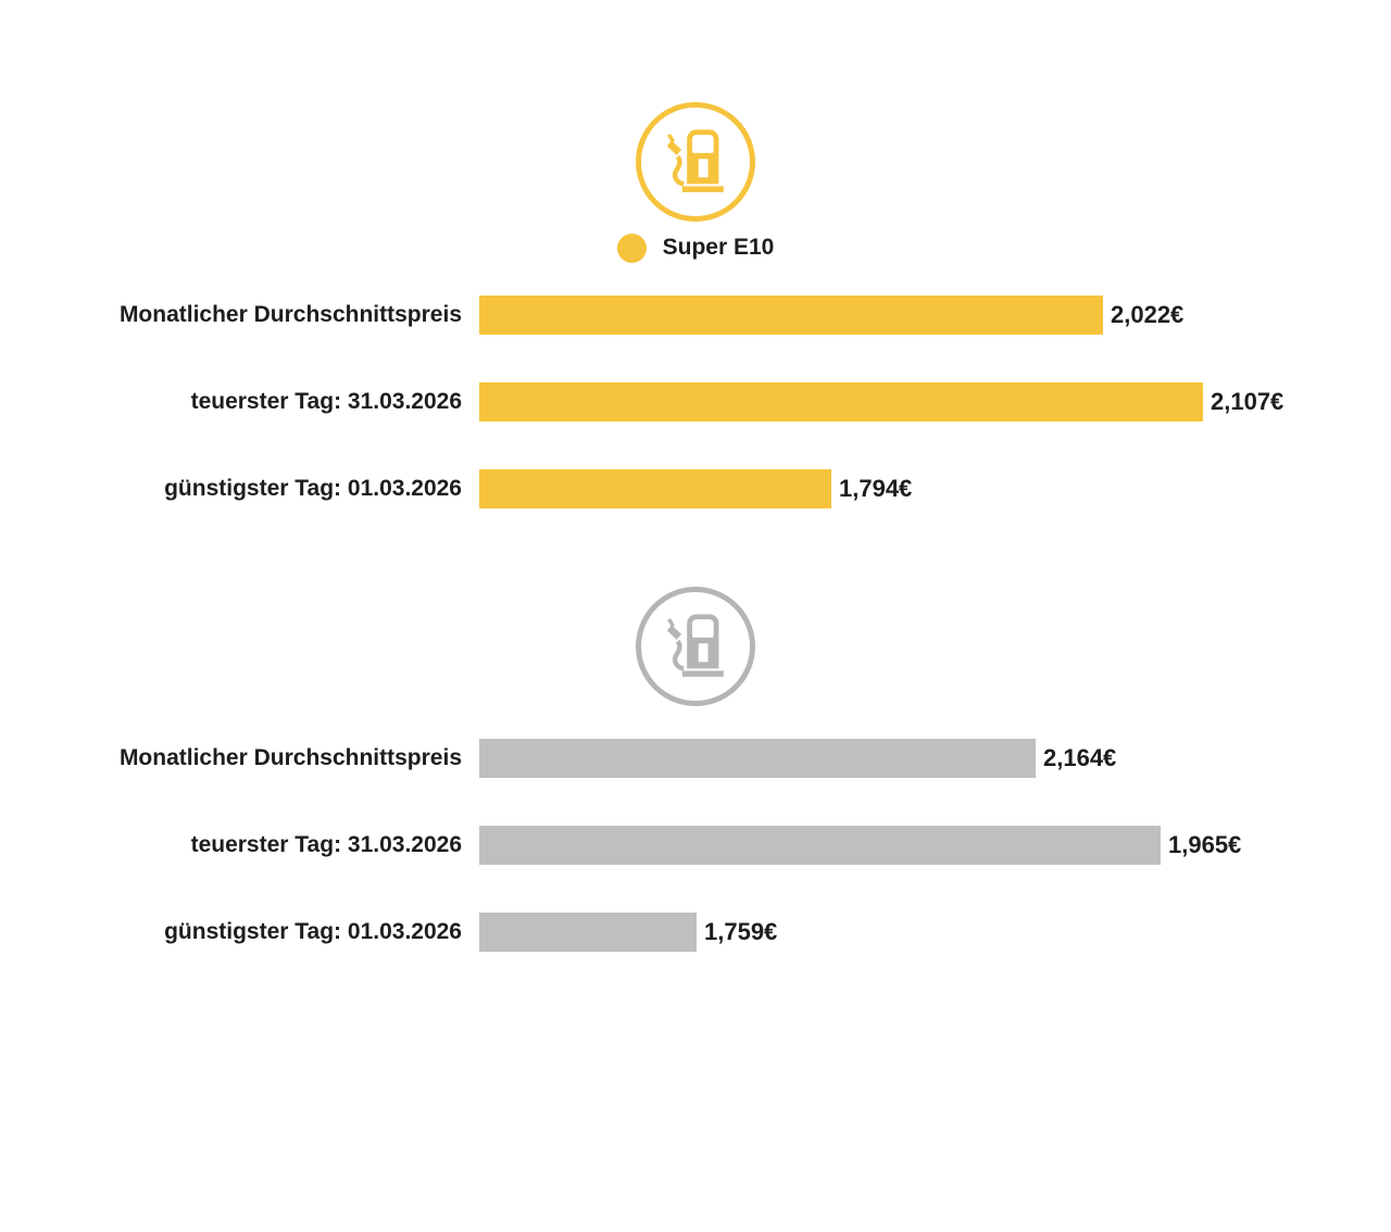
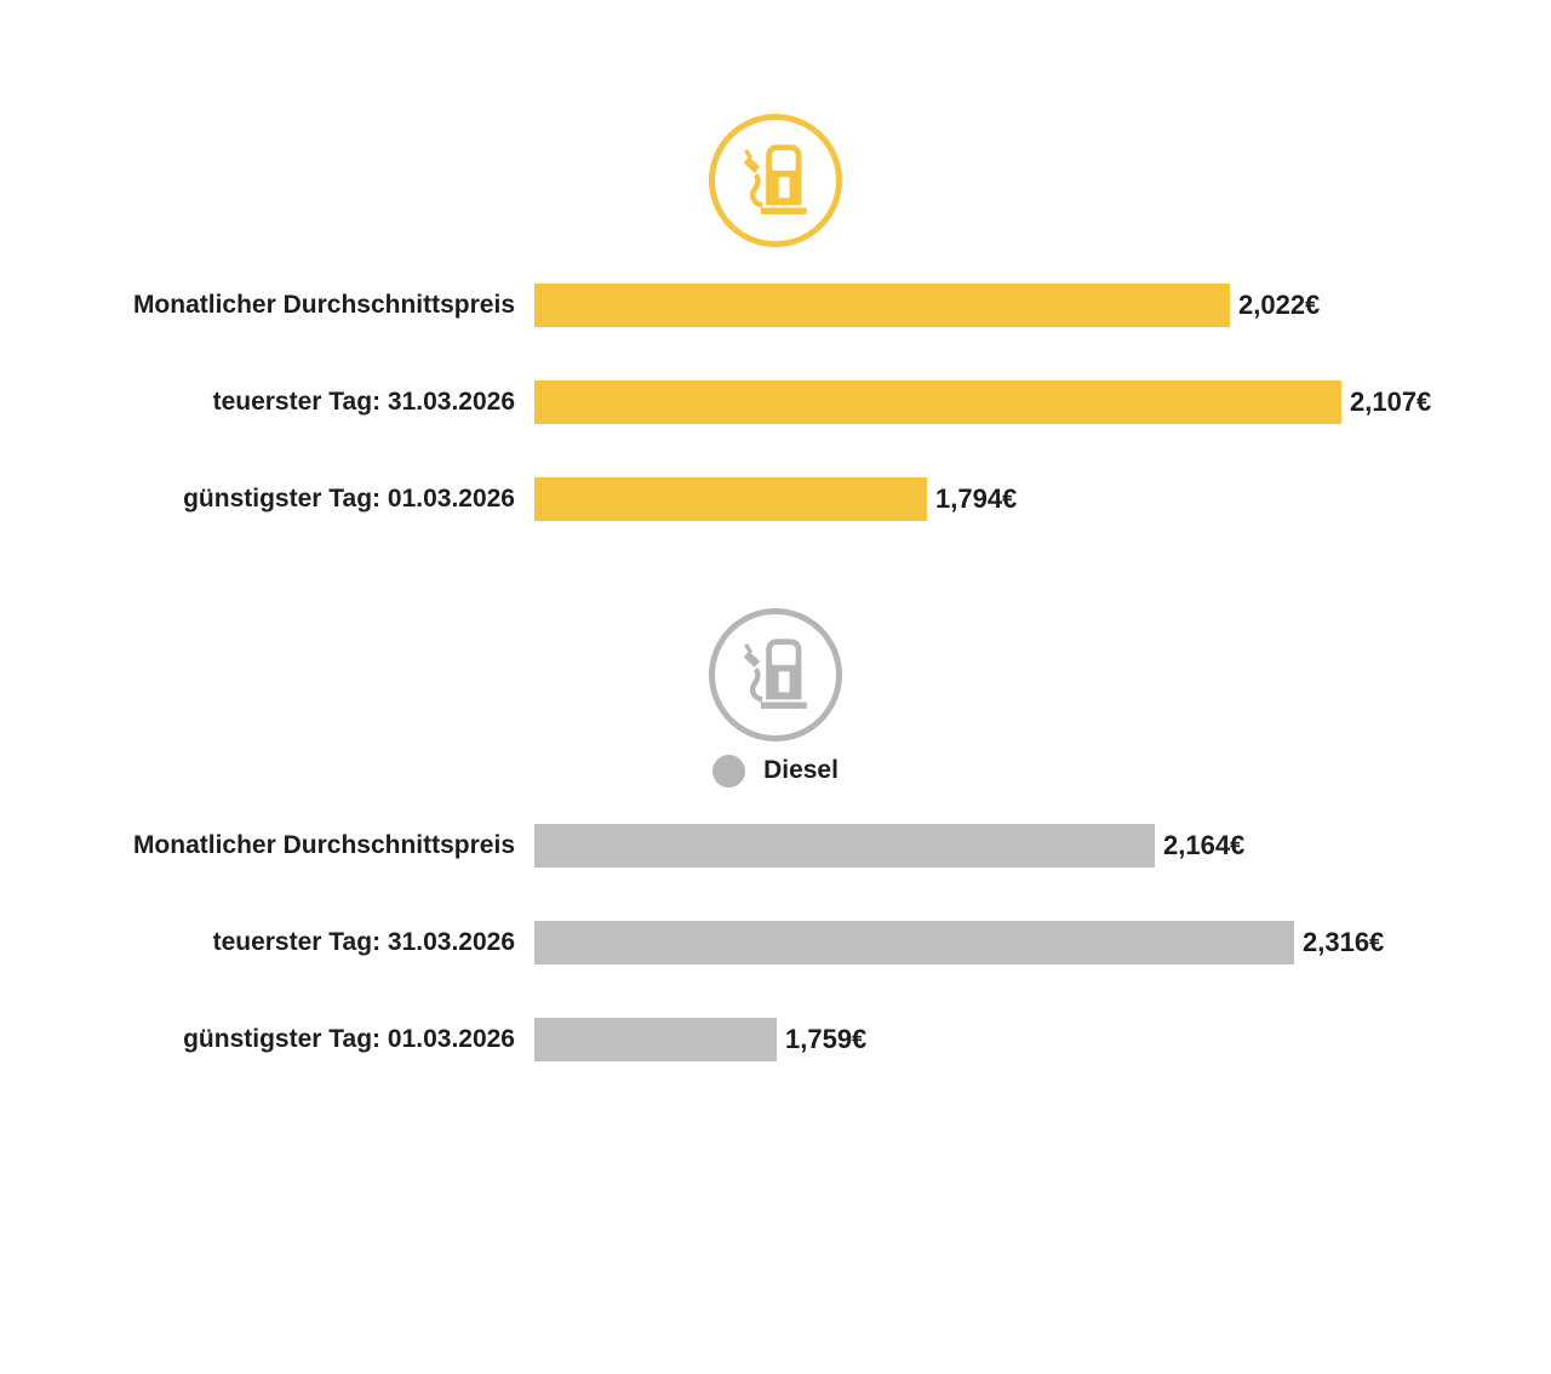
- Super E10
  Monatlicher Durchschnittspreis
  2,022€
  teuerster Tag: 31.03.2026
  2,107€
  günstigster Tag: 01.03.2026
  1,794€
+ Diesel
  Monatlicher Durchschnittspreis
  2,164€
  teuerster Tag: 31.03.2026
- 1,965€
+ 2,316€
  günstigster Tag: 01.03.2026
  1,759€
